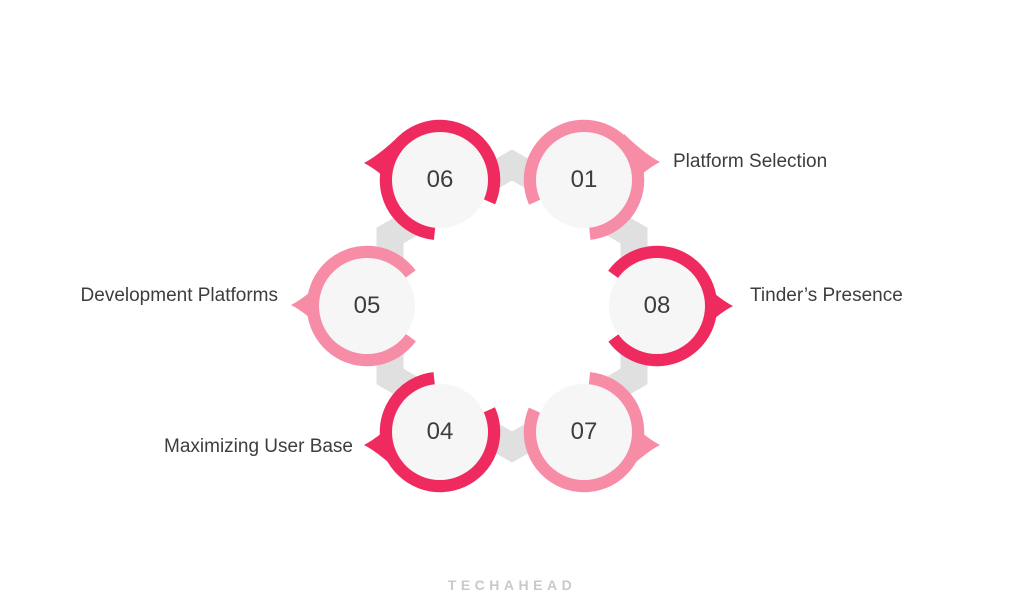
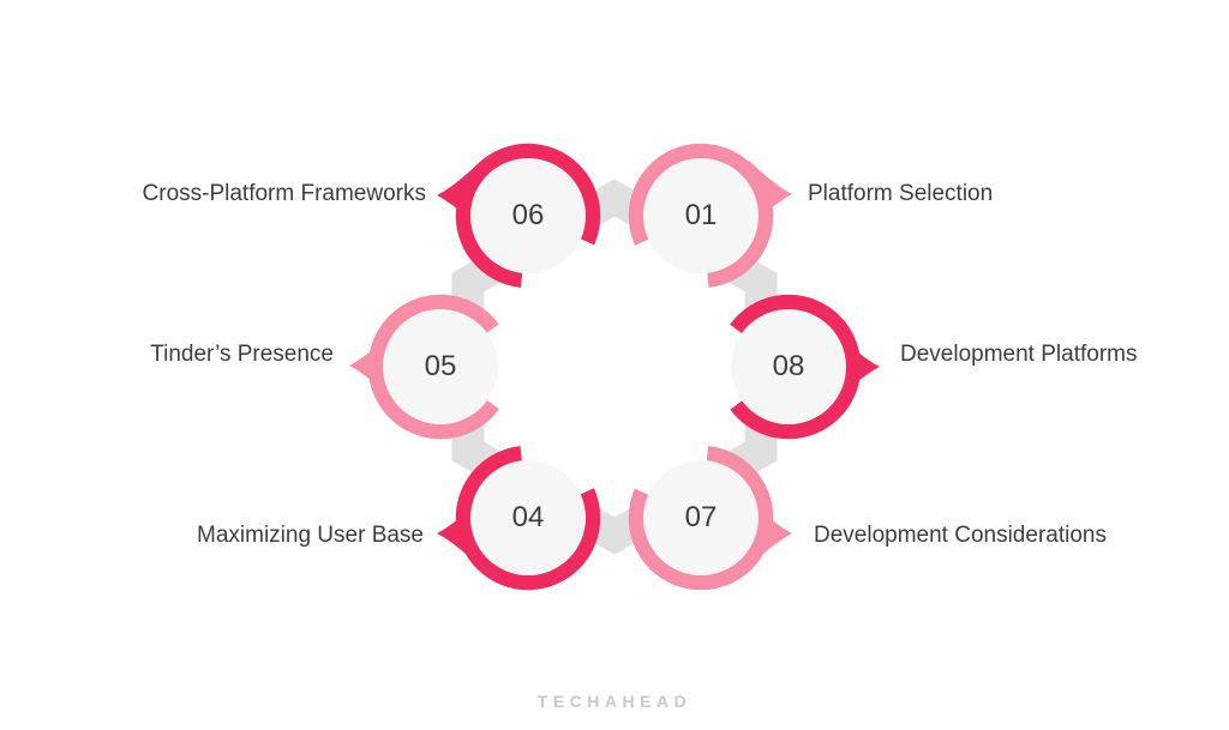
  01
  08
  07
  04
  05
  06
  Platform Selection
- Tinder’s Presence
+ Development Platforms
+ Development Considerations
  Maximizing User Base
- Development Platforms
+ Tinder’s Presence
+ Cross-Platform Frameworks
  TECHAHEAD
